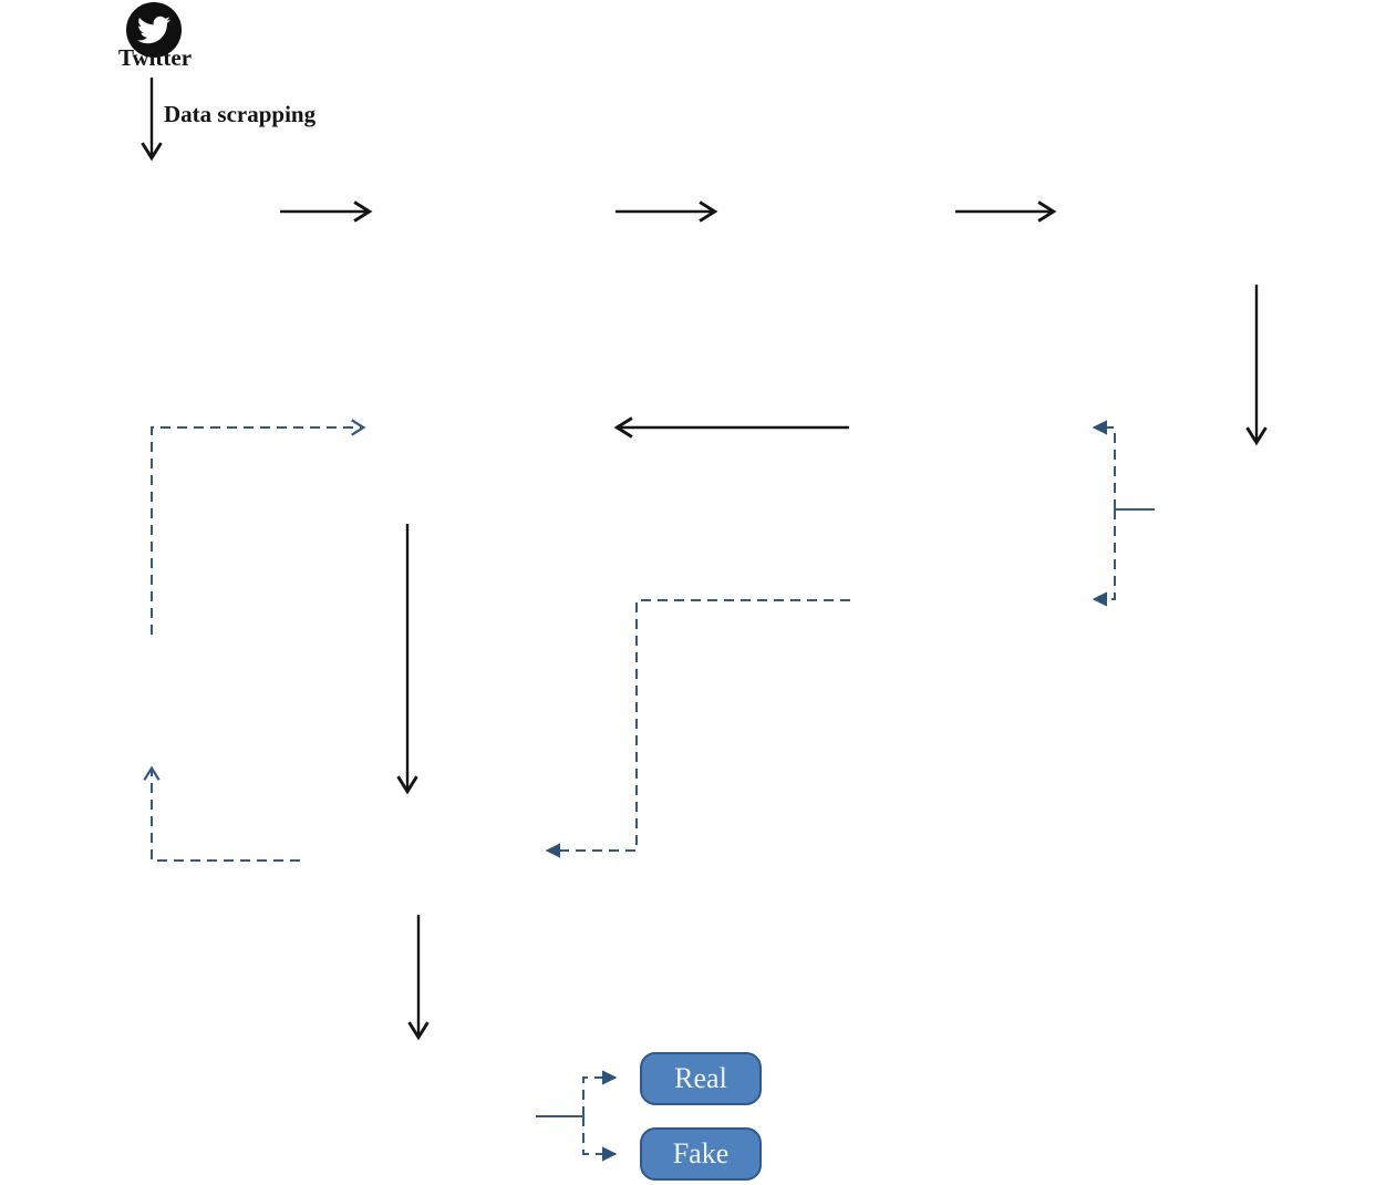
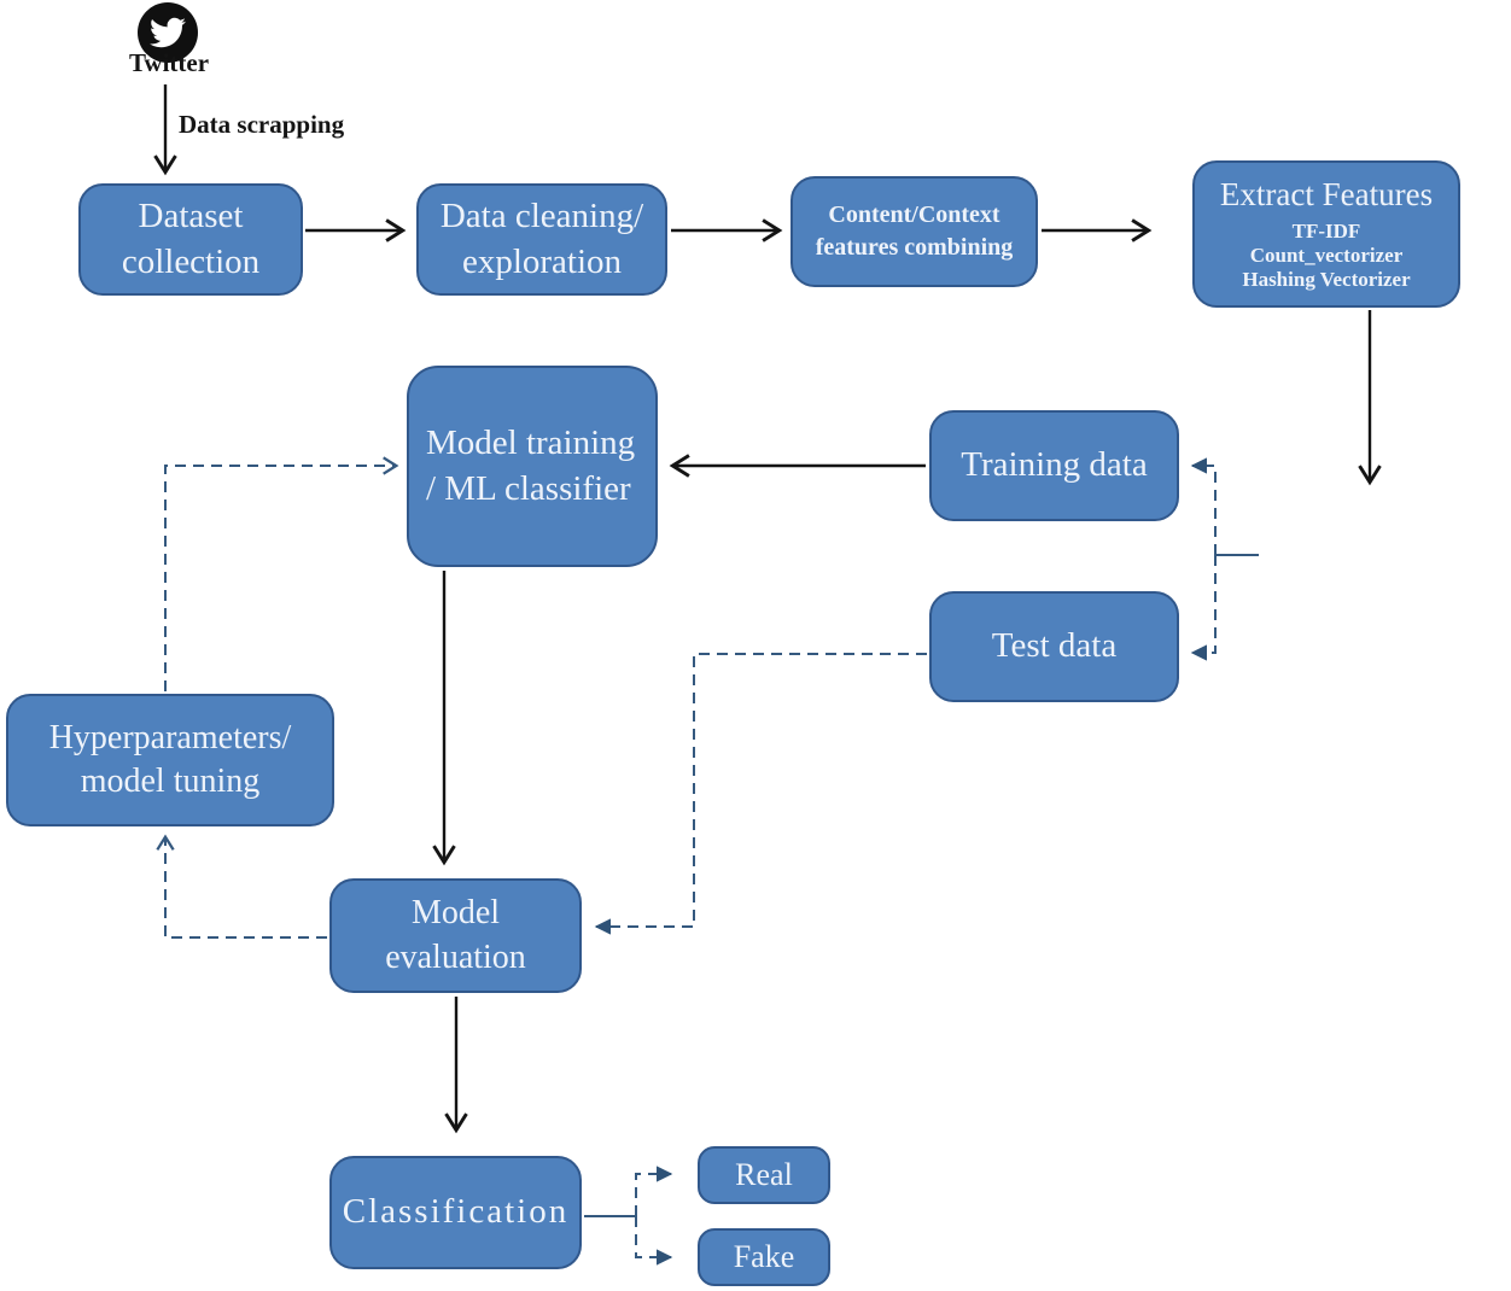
  Twitter
  Data scrapping
+ Dataset
+ collection
+ Data cleaning/
+ exploration
+ Content/Context
+ features combining
+ Extract Features
+ TF-IDF
+ Count_vectorizer
+ Hashing Vectorizer
+ Training data
+ Test data
+ Model training
+ / ML classifier
+ Hyperparameters/
+ model tuning
+ Model
+ evaluation
+ Classification
  Real
  Fake
